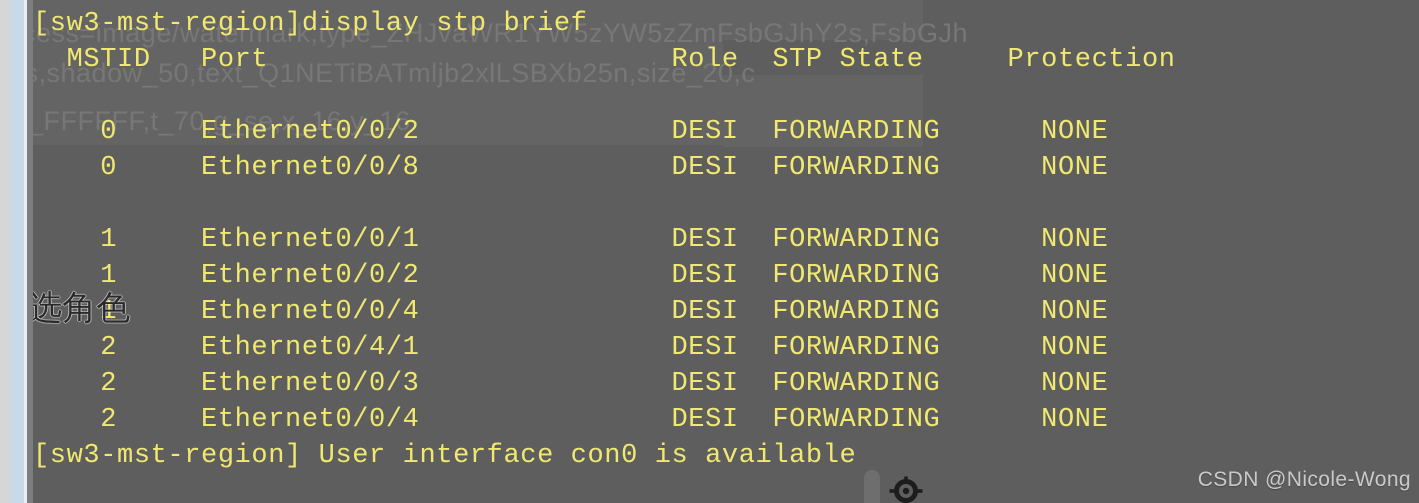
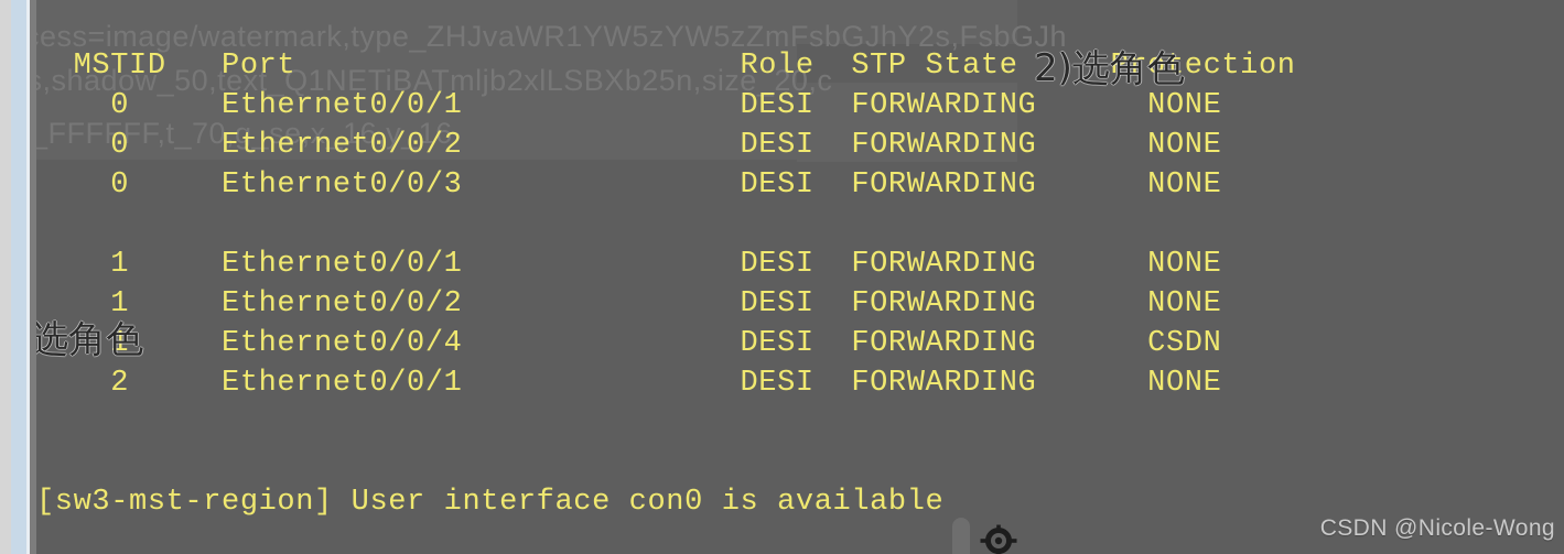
  ess=image/watermark,type_ZHJvaWR1YW5zYW5zZmFsbGJhY2s,FsbGJh
  ,shadow_50,text_Q1NETiBATmljb2xlLSBXb25n,size_20,c
  _FFFFFF,t_70,g_se,x_16,y_16
- [sw3-mst-region]display stp brief
  MSTID Port Role STP State Protection
+ 0 Ethernet0/0/1 DESI FORWARDING NONE
  0 Ethernet0/0/2 DESI FORWARDING NONE
- 0 Ethernet0/0/8 DESI FORWARDING NONE
+ 0 Ethernet0/0/3 DESI FORWARDING NONE
  1 Ethernet0/0/1 DESI FORWARDING NONE
  1 Ethernet0/0/2 DESI FORWARDING NONE
- 1 Ethernet0/0/4 DESI FORWARDING NONE
+ 1 Ethernet0/0/4 DESI FORWARDING CSDN
- 2 Ethernet0/4/1 DESI FORWARDING NONE
+ 2 Ethernet0/0/1 DESI FORWARDING NONE
- 2 Ethernet0/0/3 DESI FORWARDING NONE
- 2 Ethernet0/0/4 DESI FORWARDING NONE
  [sw3-mst-region] User interface con0 is available
  选角色
+ 2)选角色
  CSDN @Nicole-Wong
